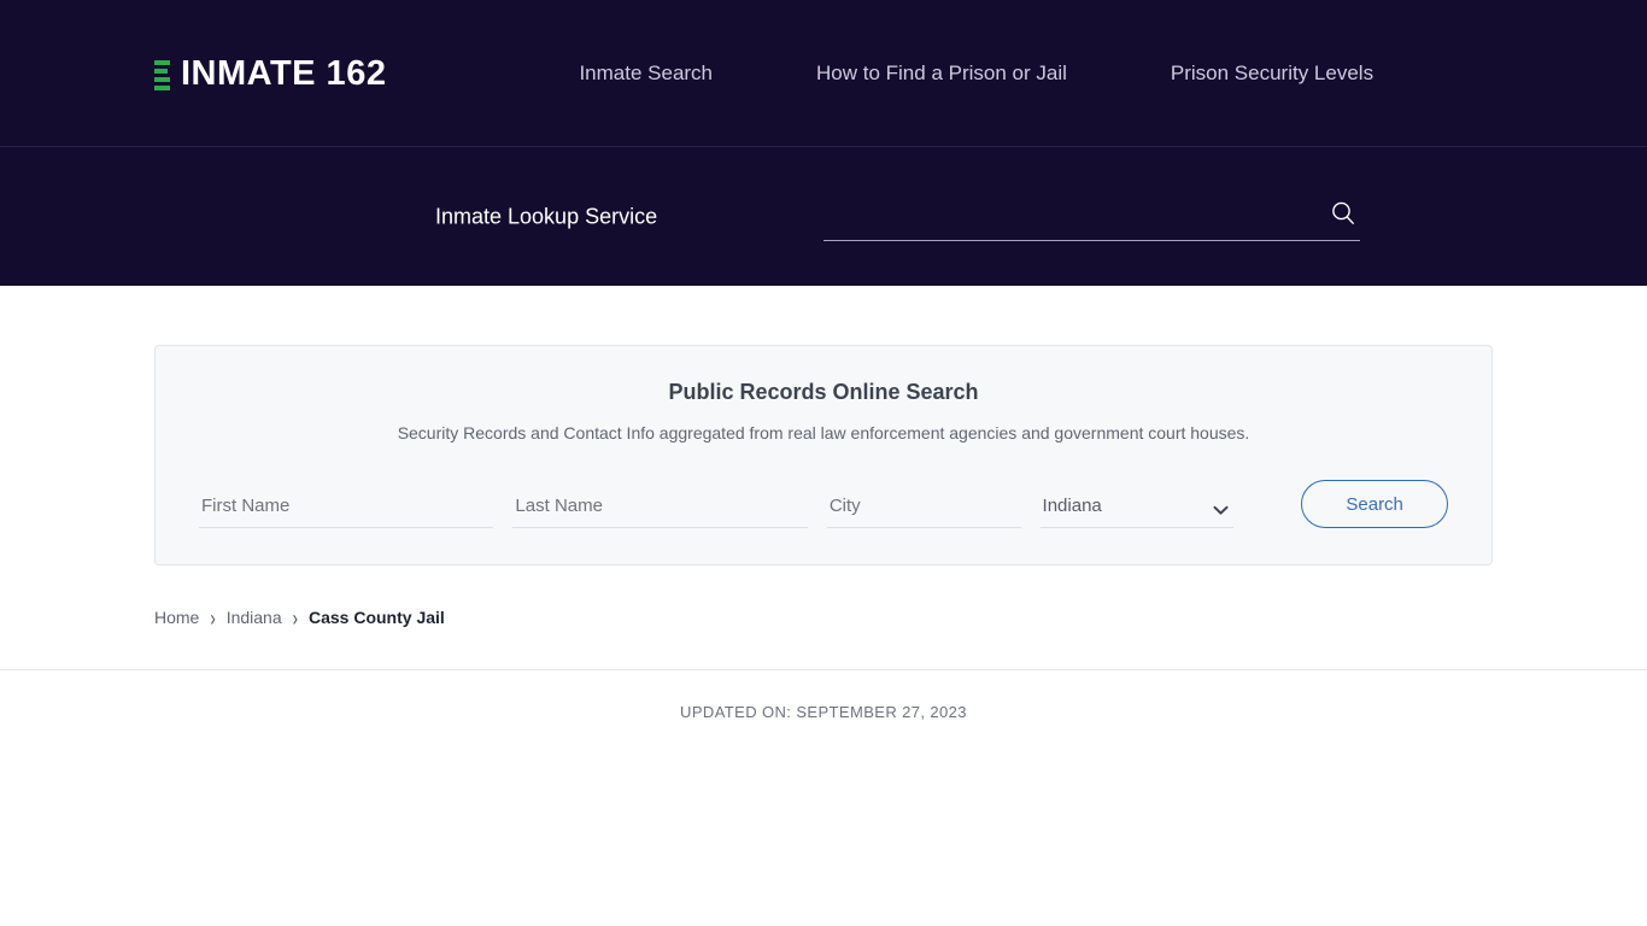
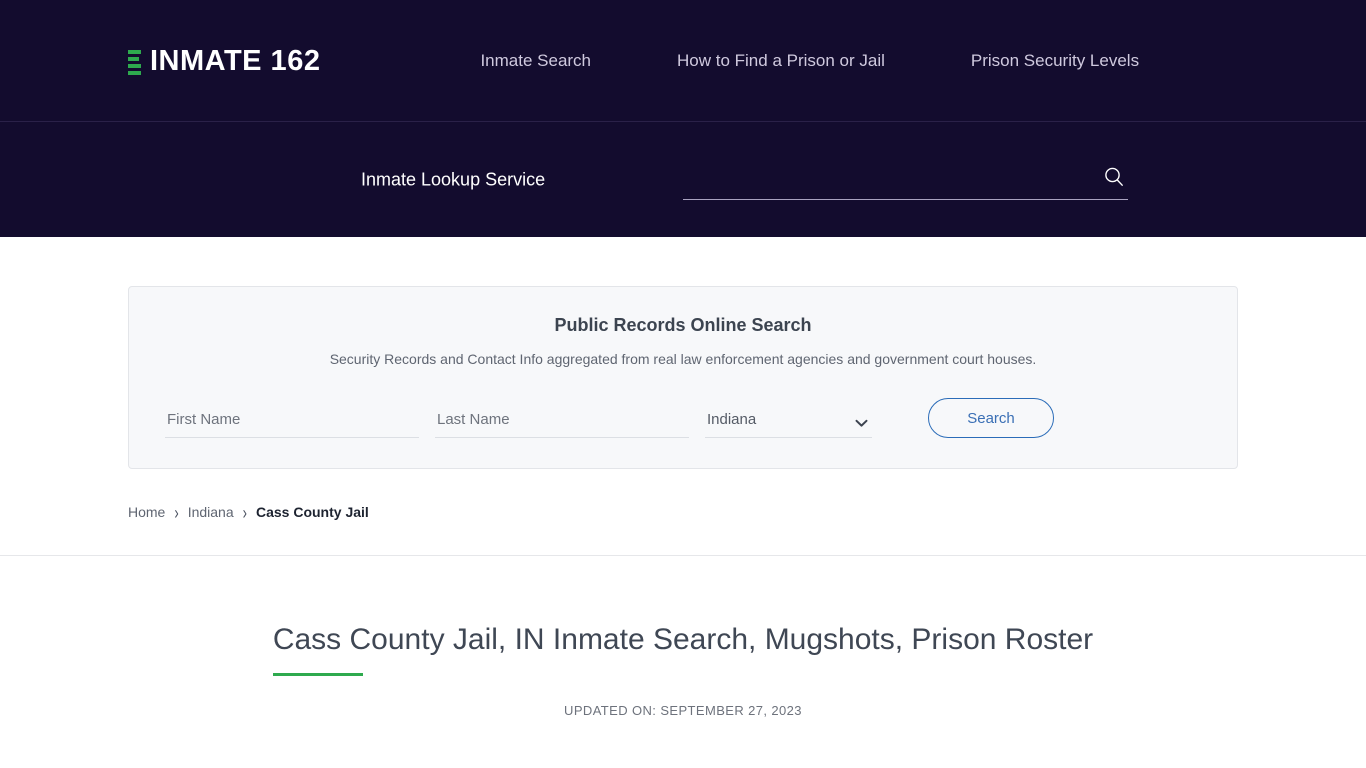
  INMATE 162
  Inmate Search
  How to Find a Prison or Jail
  Prison Security Levels
  Inmate Lookup Service
  Public Records Online Search
  Security Records and Contact Info aggregated from real law enforcement agencies and government court houses.
  First Name
  Last Name
- City
  Indiana
  Search
  Home
  ›
  Indiana
  ›
  Cass County Jail
+ Cass County Jail, IN Inmate Search, Mugshots, Prison Roster
  UPDATED ON: SEPTEMBER 27, 2023
